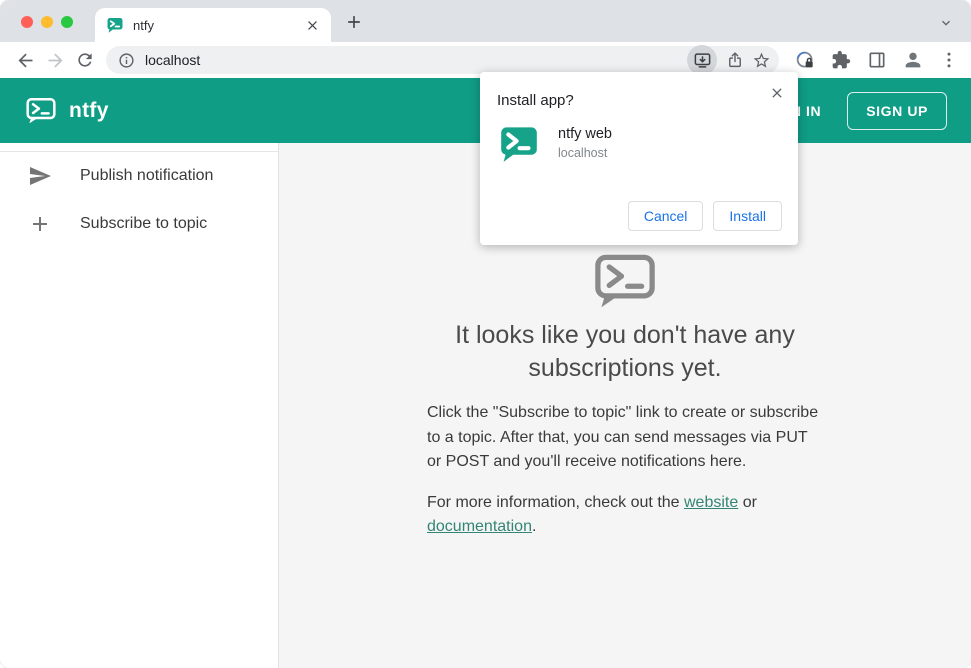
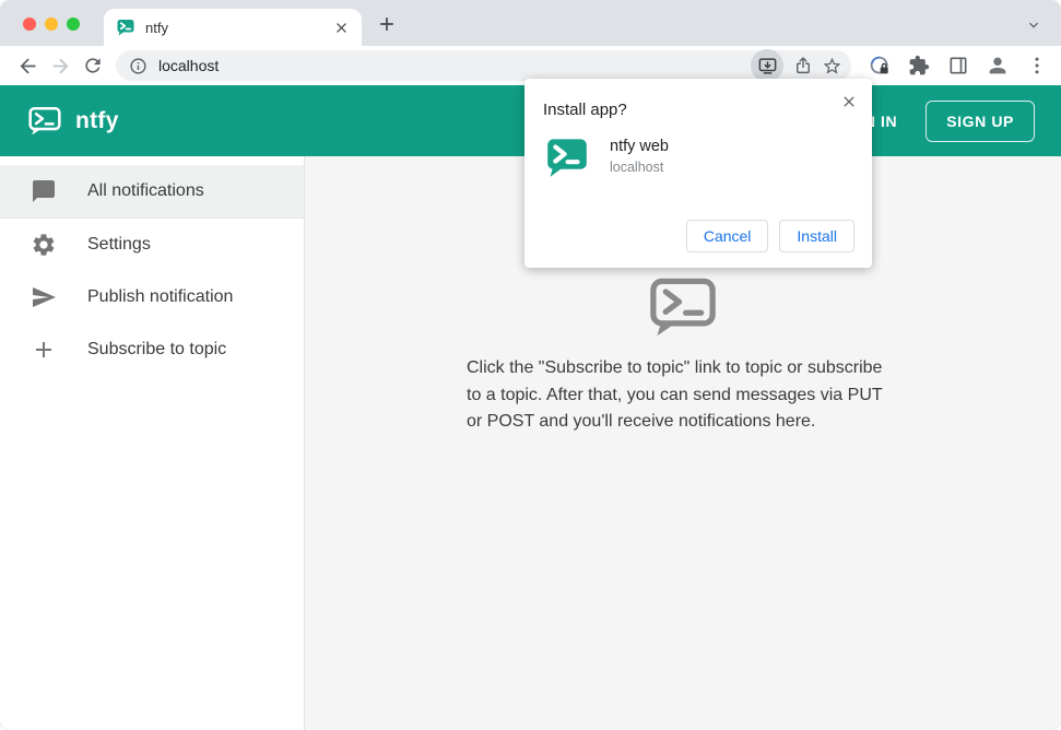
  ntfy
  localhost
  ntfy
  SIGN UP
+ All notifications
+ Settings
  Publish notification
  Subscribe to topic
- It looks like you don't have any subscriptions yet.
- Click the "Subscribe to topic" link to create or subscribe to a topic. After that, you can send messages via PUT or POST and you'll receive notifications here.
+ Click the "Subscribe to topic" link to topic or subscribe to a topic. After that, you can send messages via PUT or POST and you'll receive notifications here.
- For more information, check out the website or documentation.
  Install app?
  ntfy web
  localhost
  Cancel
  Install
